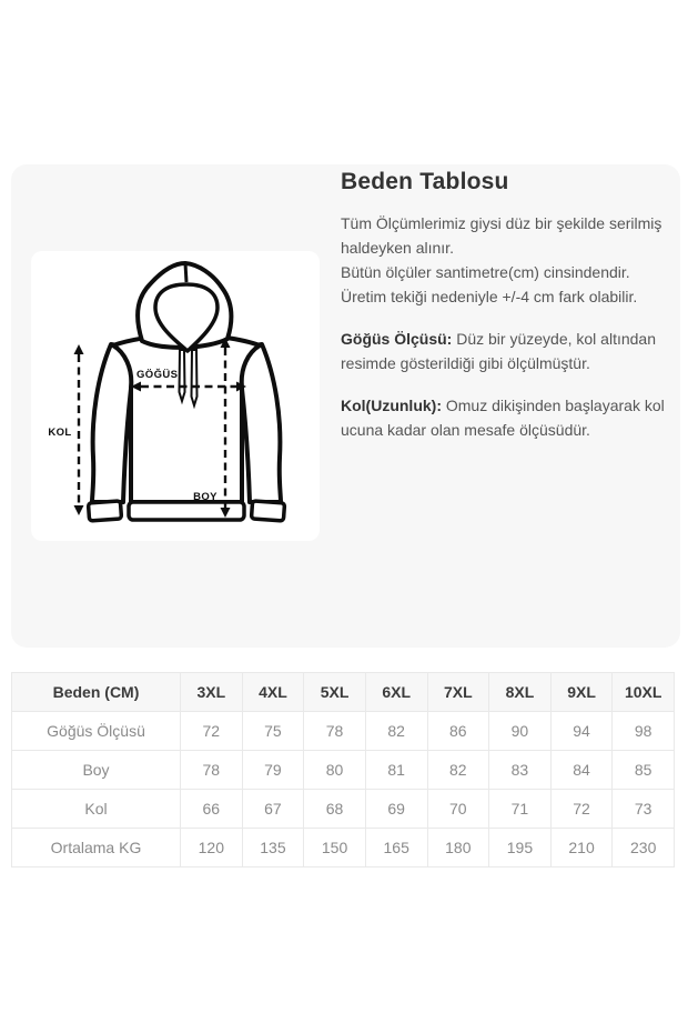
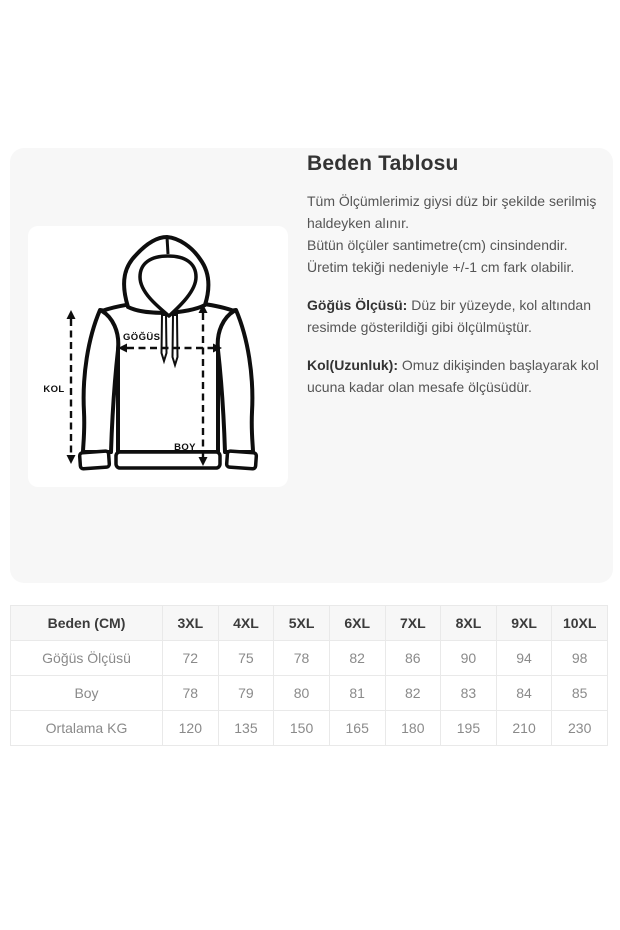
  KOL
  GÖĞÜS
  BOY
  Beden Tablosu
  Tüm Ölçümlerimiz giysi düz bir şekilde serilmiş haldeyken alınır.
- Bütün ölçüler santimetre(cm) cinsindendir. Üretim tekiği nedeniyle +/-4 cm fark olabilir.
+ Bütün ölçüler santimetre(cm) cinsindendir. Üretim tekiği nedeniyle +/-1 cm fark olabilir.
  Göğüs Ölçüsü: Düz bir yüzeyde, kol altından resimde gösterildiği gibi ölçülmüştür.
  Kol(Uzunluk): Omuz dikişinden başlayarak kol ucuna kadar olan mesafe ölçüsüdür.
  Beden (CM)	3XL	4XL	5XL	6XL	7XL	8XL	9XL	10XL
  Göğüs Ölçüsü	72	75	78	82	86	90	94	98
  Boy	78	79	80	81	82	83	84	85
- Kol	66	67	68	69	70	71	72	73
  Ortalama KG	120	135	150	165	180	195	210	230
